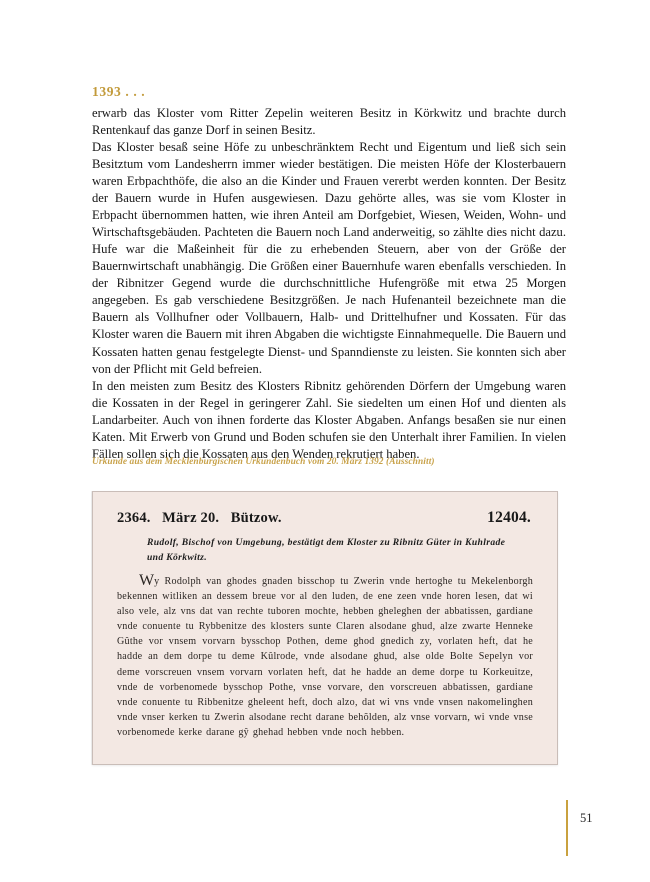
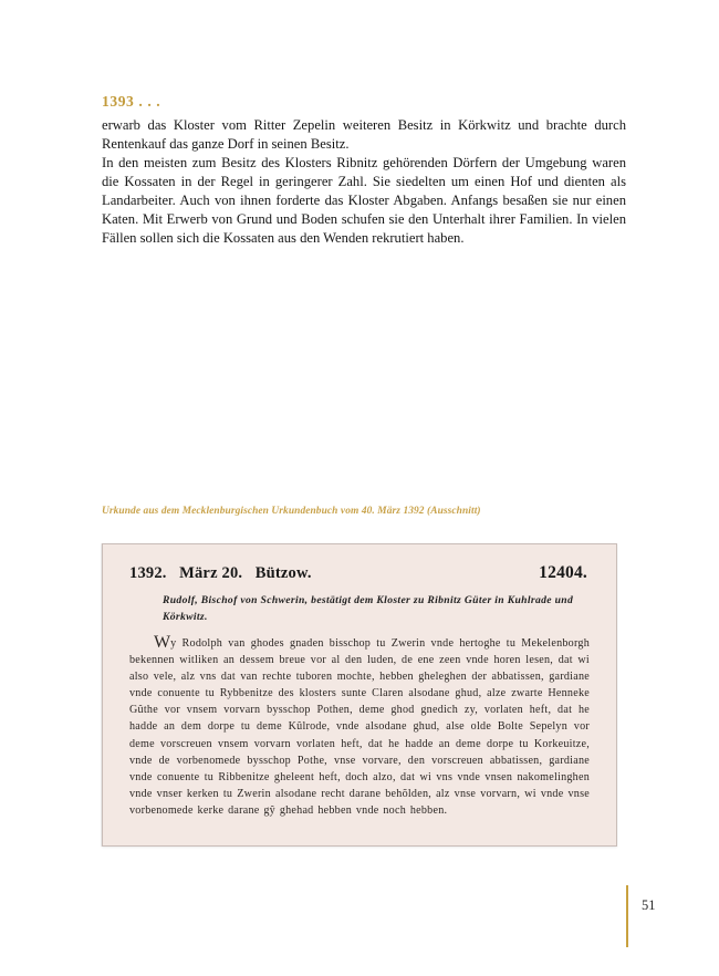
  1393 . . .
  erwarb das Kloster vom Ritter Zepelin weiteren Besitz in Körkwitz und brachte durch Rentenkauf das ganze Dorf in seinen Besitz.
- Das Kloster besaß seine Höfe zu unbeschränktem Recht und Eigentum und ließ sich sein Besitztum vom Landesherrn immer wieder bestätigen. Die meisten Höfe der Klosterbauern waren Erbpachthöfe, die also an die Kinder und Frauen vererbt werden konnten. Der Besitz der Bauern wurde in Hufen ausgewiesen. Dazu gehörte alles, was sie vom Kloster in Erbpacht übernommen hatten, wie ihren Anteil am Dorfgebiet, Wiesen, Weiden, Wohn- und Wirtschaftsgebäuden. Pachteten die Bauern noch Land anderweitig, so zählte dies nicht dazu. Hufe war die Maßeinheit für die zu erhebenden Steuern, aber von der Größe der Bauernwirtschaft unabhängig. Die Größen einer Bauernhufe waren ebenfalls verschieden. In der Ribnitzer Gegend wurde die durchschnittliche Hufengröße mit etwa 25 Morgen angegeben. Es gab verschiedene Besitzgrößen. Je nach Hufenanteil bezeichnete man die Bauern als Vollhufner oder Vollbauern, Halb- und Drittelhufner und Kossaten. Für das Kloster waren die Bauern mit ihren Abgaben die wichtigste Einnahmequelle. Die Bauern und Kossaten hatten genau festgelegte Dienst- und Spanndienste zu leisten. Sie konnten sich aber von der Pflicht mit Geld befreien.
  In den meisten zum Besitz des Klosters Ribnitz gehörenden Dörfern der Umgebung waren die Kossaten in der Regel in geringerer Zahl. Sie siedelten um einen Hof und dienten als Landarbeiter. Auch von ihnen forderte das Kloster Abgaben. Anfangs besaßen sie nur einen Katen. Mit Erwerb von Grund und Boden schufen sie den Unterhalt ihrer Familien. In vielen Fällen sollen sich die Kossaten aus den Wenden rekrutiert haben.
- Urkunde aus dem Mecklenburgischen Urkundenbuch vom 20. März 1392 (Ausschnitt)
+ Urkunde aus dem Mecklenburgischen Urkundenbuch vom 40. März 1392 (Ausschnitt)
- 2364. März 20. Bützow.
+ 1392. März 20. Bützow.
  12404.
- Rudolf, Bischof von Umgebung, bestätigt dem Kloster zu Ribnitz Güter in Kuhlrade und Körkwitz.
+ Rudolf, Bischof von Schwerin, bestätigt dem Kloster zu Ribnitz Güter in Kuhlrade und Körkwitz.
  Wy Rodolph van ghodes gnaden bisschop tu Zwerin vnde hertoghe tu Mekelenborgh bekennen witliken an dessem breue vor al den luden, de ene zeen vnde horen lesen, dat wi also vele, alz vns dat van rechte tuboren mochte, hebben gheleghen der abbatissen, gardiane vnde conuente tu Rybbenitze des klosters sunte Claren alsodane ghud, alze zwarte Henneke Gûthe vor vnsem vorvarn bysschop Pothen, deme ghod gnedich zy, vorlaten heft, dat he hadde an dem dorpe tu deme Kûlrode, vnde alsodane ghud, alse olde Bolte Sepelyn vor deme vorscreuen vnsem vorvarn vorlaten heft, dat he hadde an deme dorpe tu Korkeuitze, vnde de vorbenomede bysschop Pothe, vnse vorvare, den vorscreuen abbatissen, gardiane vnde conuente tu Ribbenitze gheleent heft, doch alzo, dat wi vns vnde vnsen nakomelinghen vnde vnser kerken tu Zwerin alsodane recht darane behõlden, alz vnse vorvarn, wi vnde vnse vorbenomede kerke darane gŷ ghehad hebben vnde noch hebben.
  51
